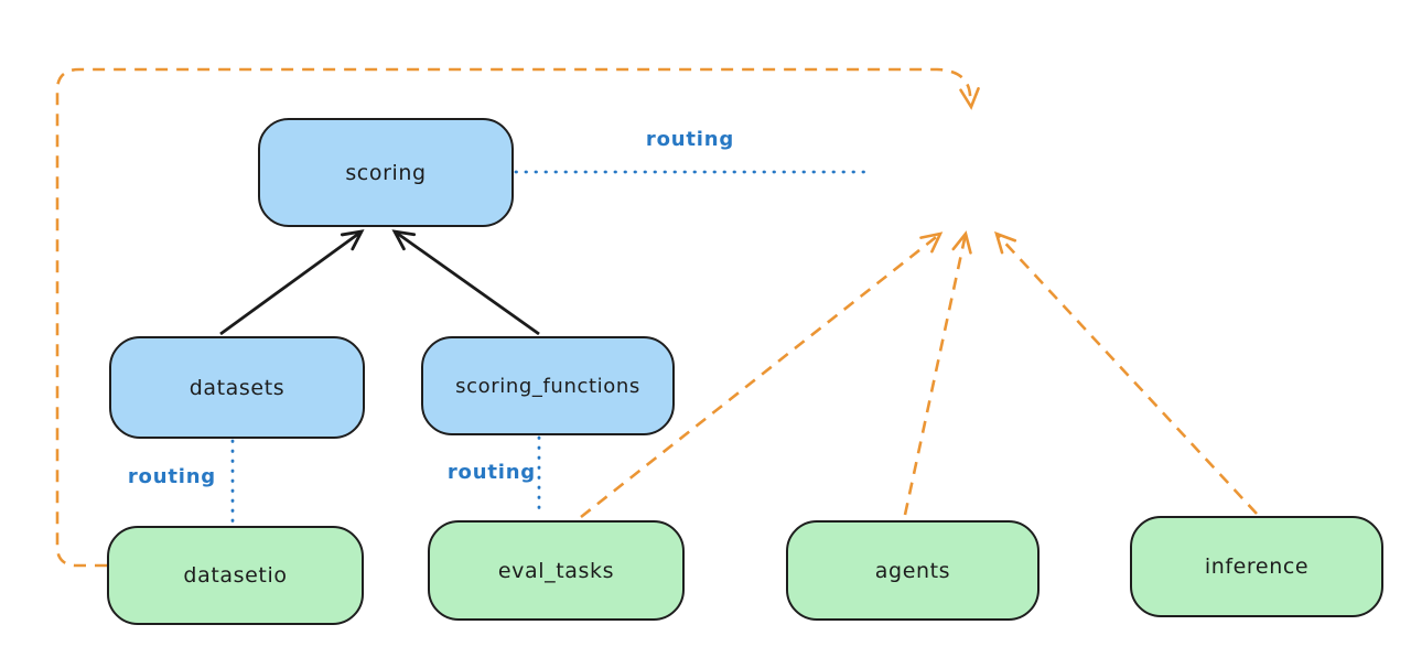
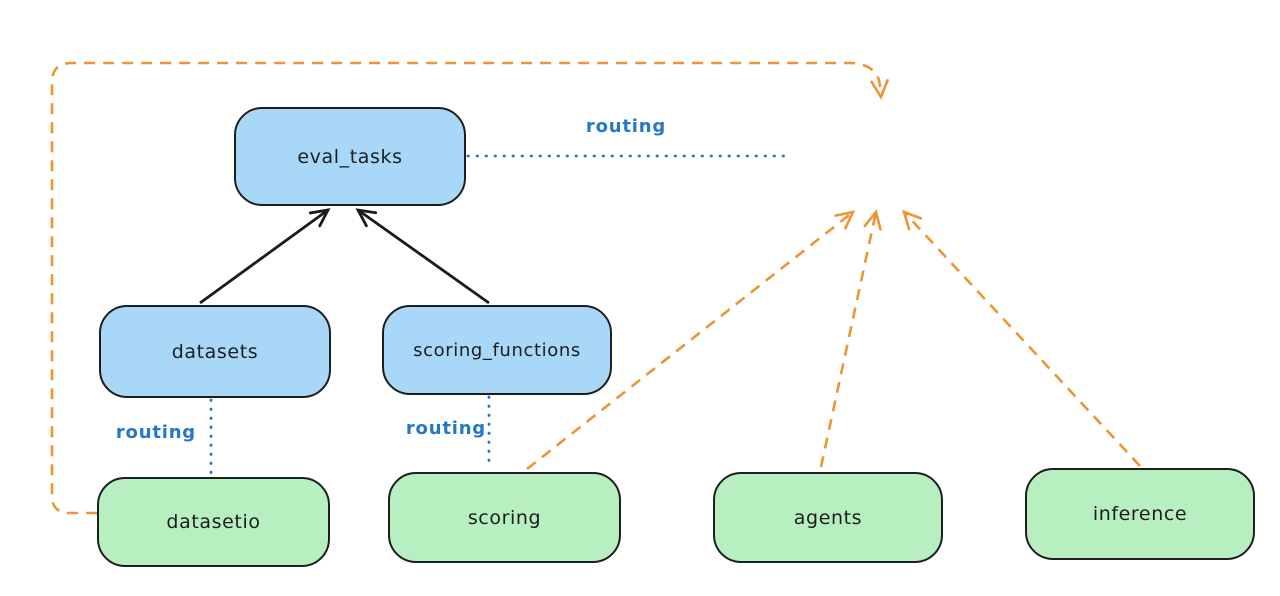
- scoring
+ eval_tasks
  datasets
  scoring_functions
  datasetio
- eval_tasks
+ scoring
  agents
  inference
  routing
  routing
  routing
